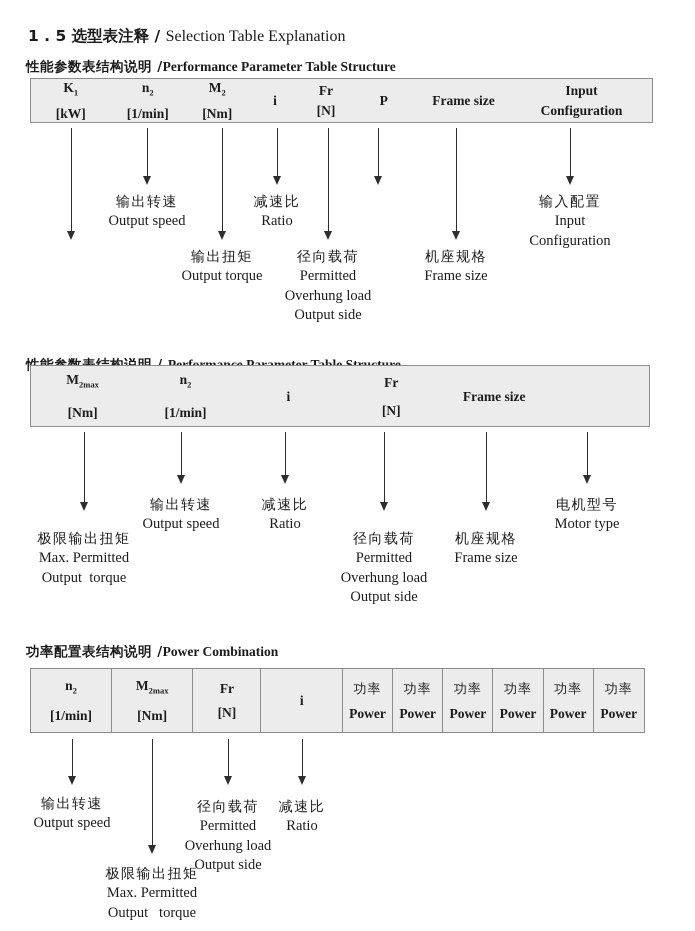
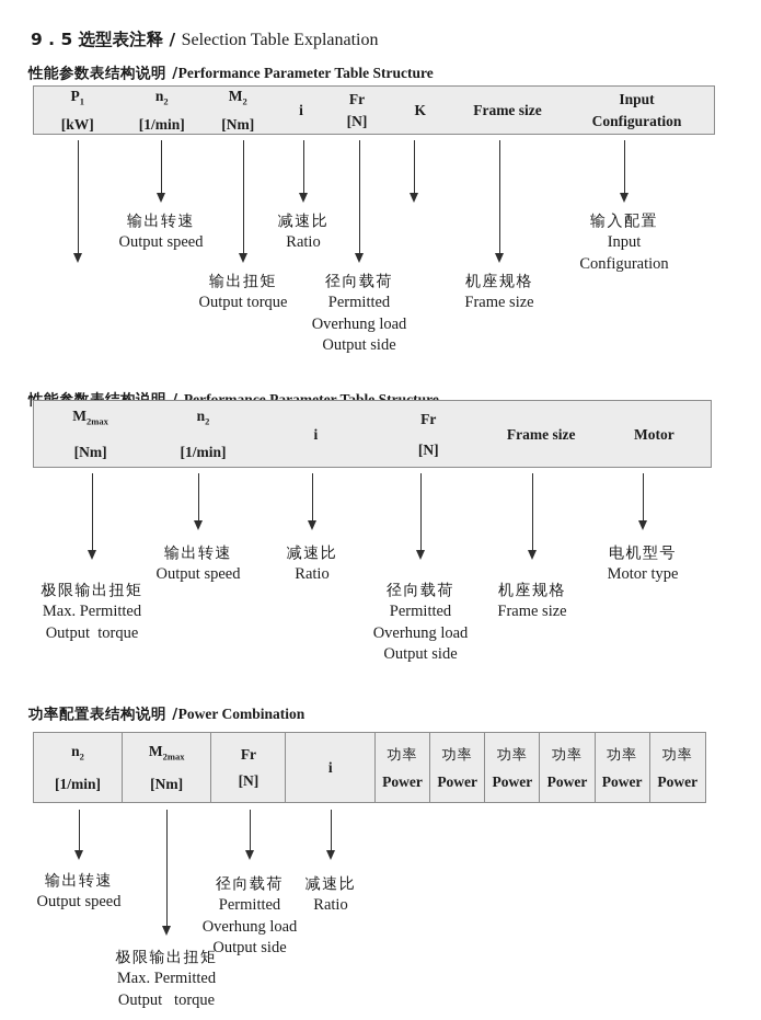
- 1 . 5 选型表注释 / Selection Table Explanation
+ 9 . 5 选型表注释 / Selection Table Explanation
  性能参数表结构说明 /Performance Parameter Table Structure
- K1
+ P1
  [kW]
  n2
  [1/min]
  M2
  [Nm]
  i
  Fr
  [N]
- P
+ K
  Frame size
  Input
  Configuration
  输出转速
  Output speed
  输出扭矩
  Output torque
  减速比
  Ratio
  径向载荷
  Permitted
  Overhung load
  Output side
  机座规格
  Frame size
  输入配置
  Input
  Configuration
  M2max
  [Nm]
  n2
  [1/min]
  i
  Fr
  [N]
  Frame size
+ Motor
  极限输出扭矩
  Max. Permitted
  Output torque
  输出转速
  Output speed
  减速比
  Ratio
  径向载荷
  Permitted
  Overhung load
  Output side
  机座规格
  Frame size
  电机型号
  Motor type
  功率配置表结构说明 /Power Combination
  n2
  [1/min]
  M2max
  [Nm]
  Fr
  [N]
  i
  功率
  Power
  功率
  Power
  功率
  Power
  功率
  Power
  功率
  Power
  功率
  Power
  输出转速
  Output speed
  极限输出扭矩
  Max. Permitted
  Output torque
  径向载荷
  Permitted
  Overhung load
  Output side
  减速比
  Ratio
